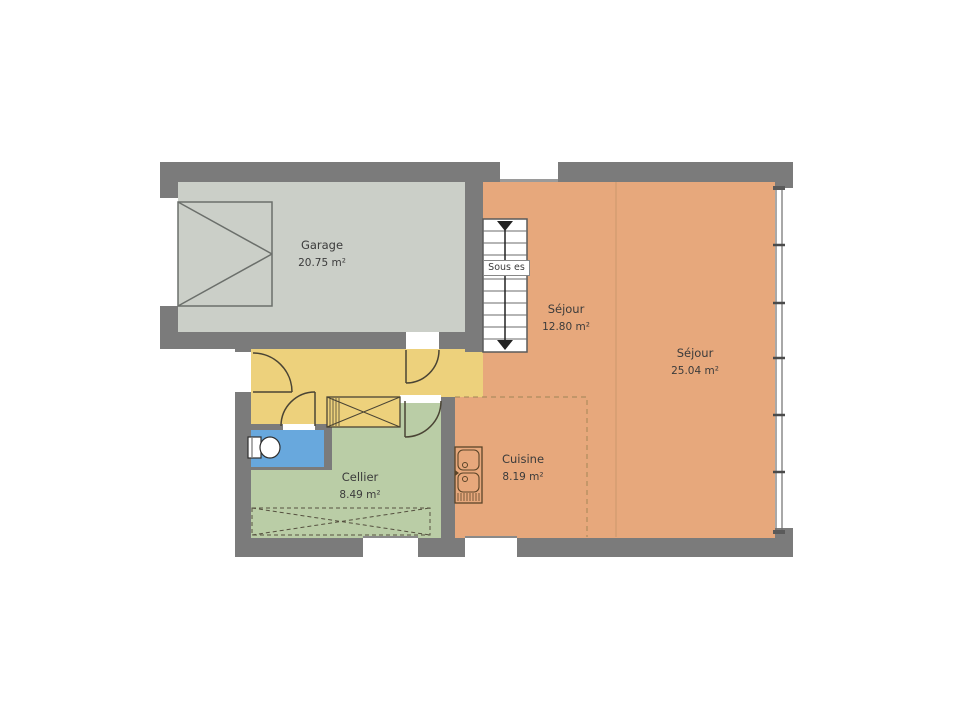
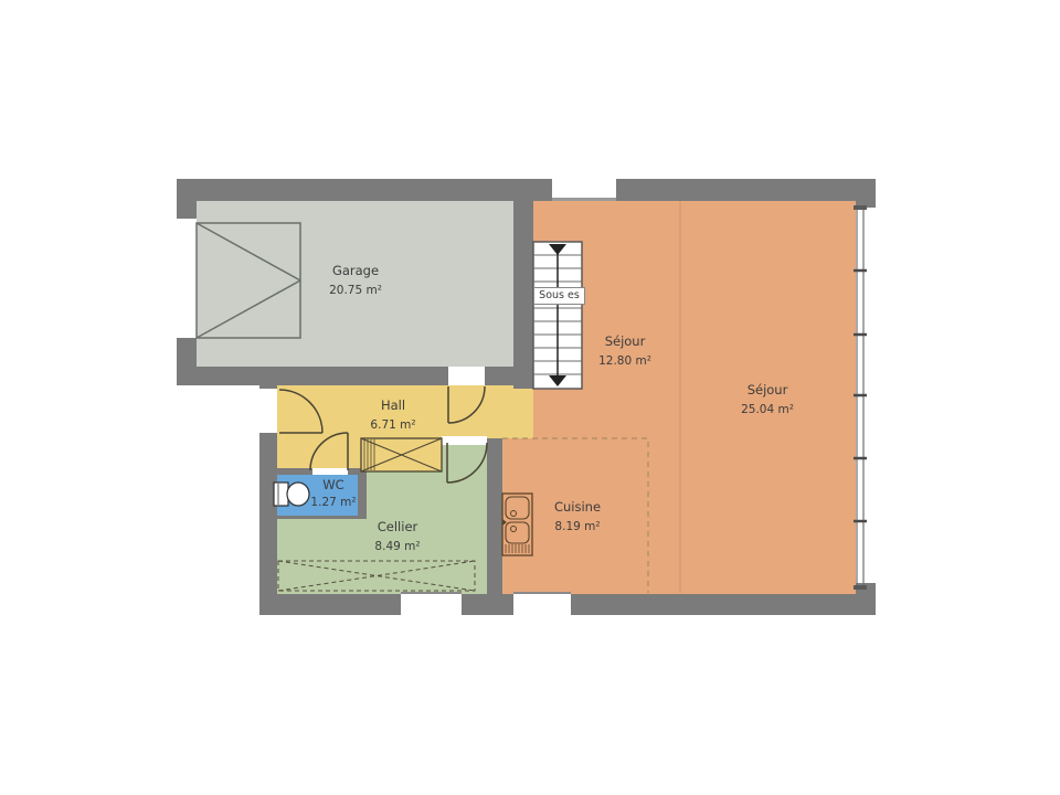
  Garage
  20.75 m²
  Séjour
  12.80 m²
  Séjour
  25.04 m²
+ Hall
+ 6.71 m²
+ WC
+ 1.27 m²
  Cellier
  8.49 m²
  Cuisine
  8.19 m²
  Sous es
